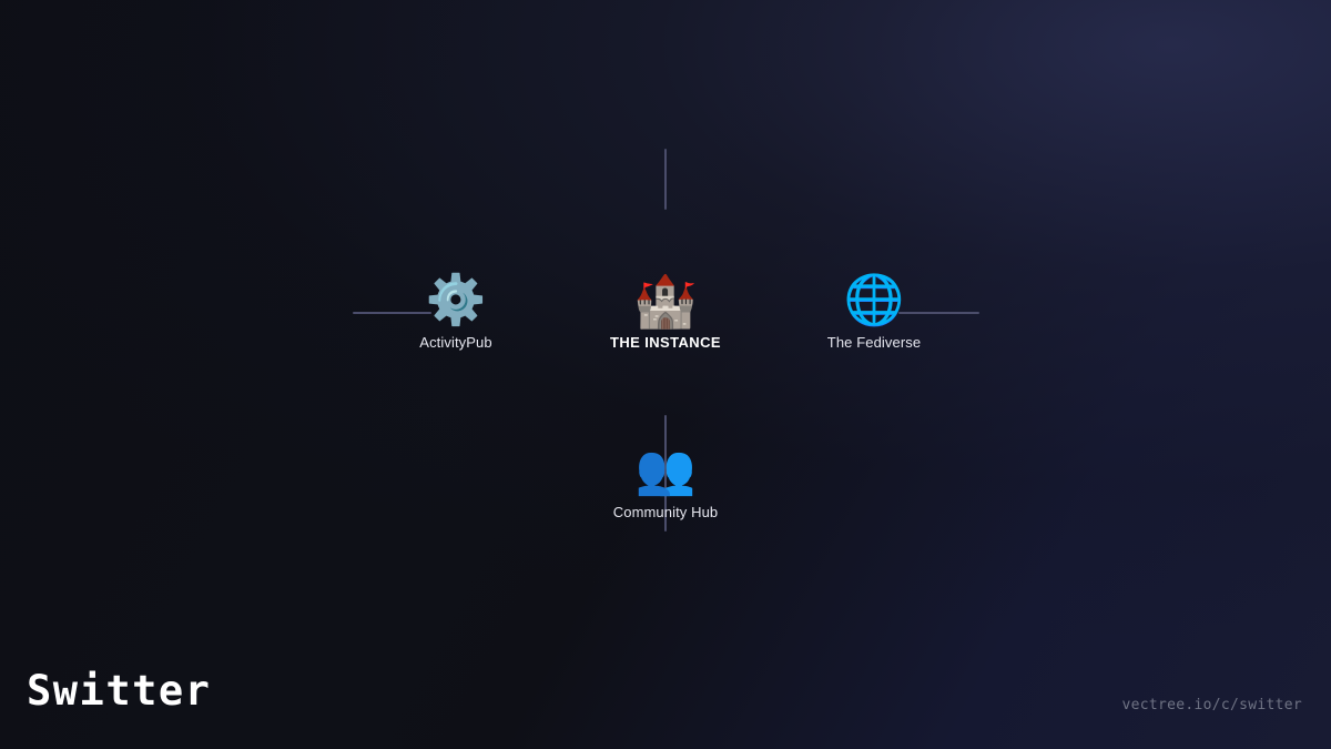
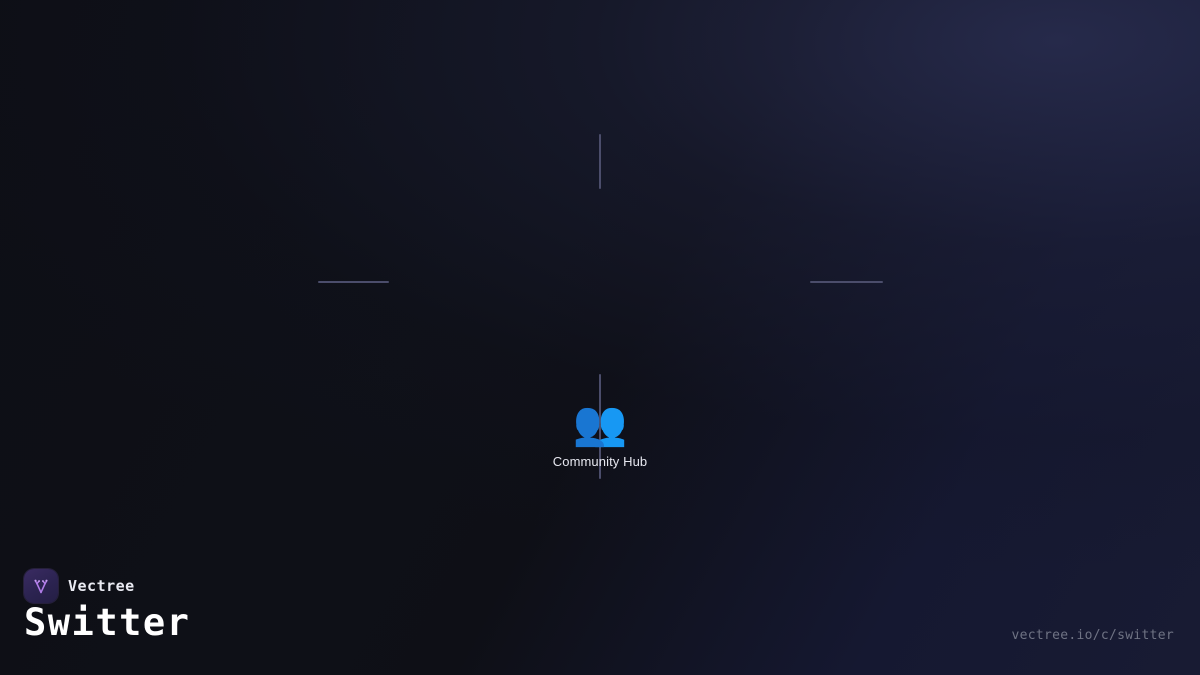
- ⚙️
- ActivityPub
- 🏰
- THE INSTANCE
- 🌐
- The Fediverse
  👥
  Community Hub
+ Vectree
  Switter
  vectree.io/c/switter
